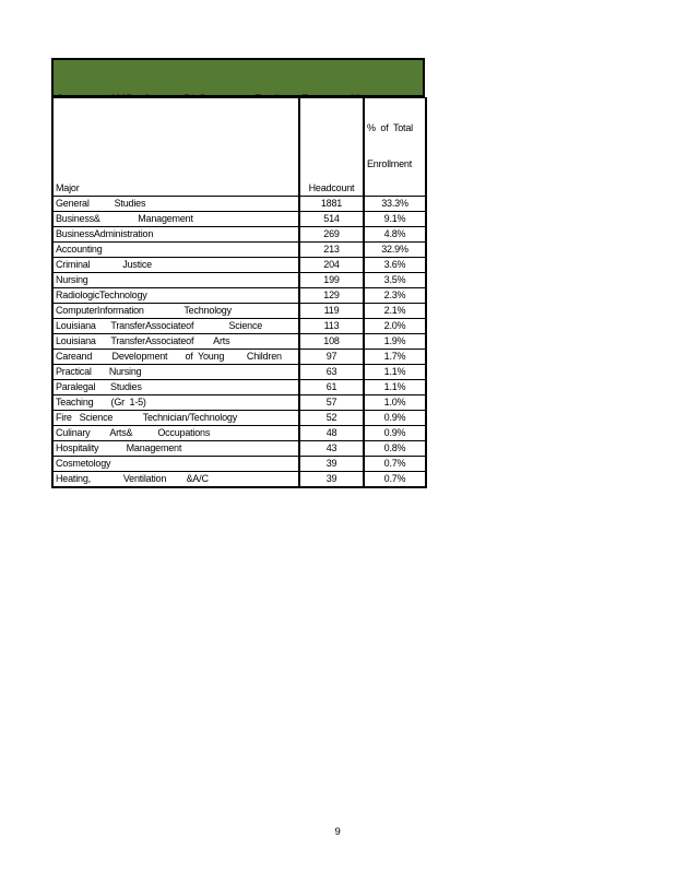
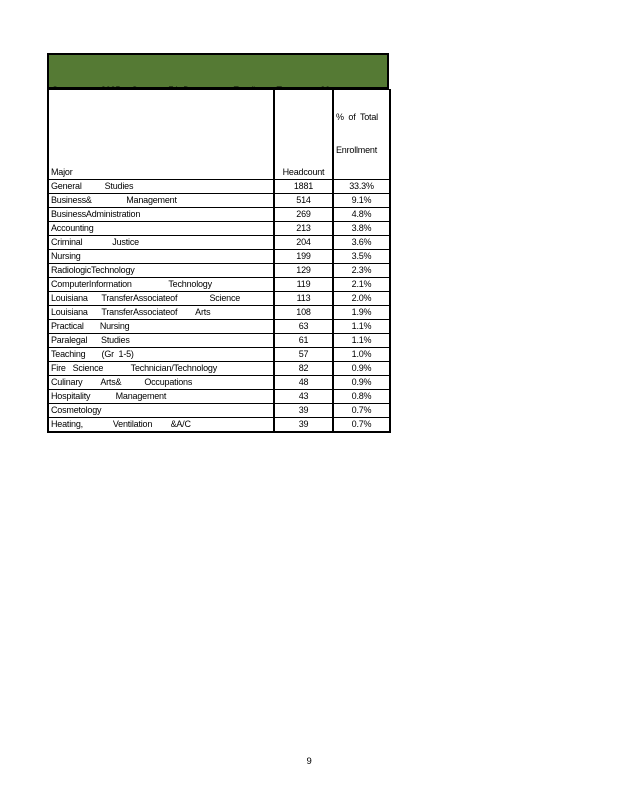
  Major	Headcount	% of Total Enrollment
  General Studies	1881	33.3%
  Business& Management	514	9.1%
  BusinessAdministration	269	4.8%
- Accounting	213	32.9%
+ Accounting	213	3.8%
  Criminal Justice	204	3.6%
  Nursing	199	3.5%
  RadiologicTechnology	129	2.3%
  ComputerInformation Technology	119	2.1%
  Louisiana TransferAssociateof Science	113	2.0%
  Louisiana TransferAssociateof Arts	108	1.9%
- Careand Development of Young Children	97	1.7%
  Practical Nursing	63	1.1%
  Paralegal Studies	61	1.1%
  Teaching (Gr 1-5)	57	1.0%
- Fire Science Technician/Technology	52	0.9%
+ Fire Science Technician/Technology	82	0.9%
  Culinary Arts& Occupations	48	0.9%
  Hospitality Management	43	0.8%
  Cosmetology	39	0.7%
  Heating, Ventilation &A/C	39	0.7%
  9
